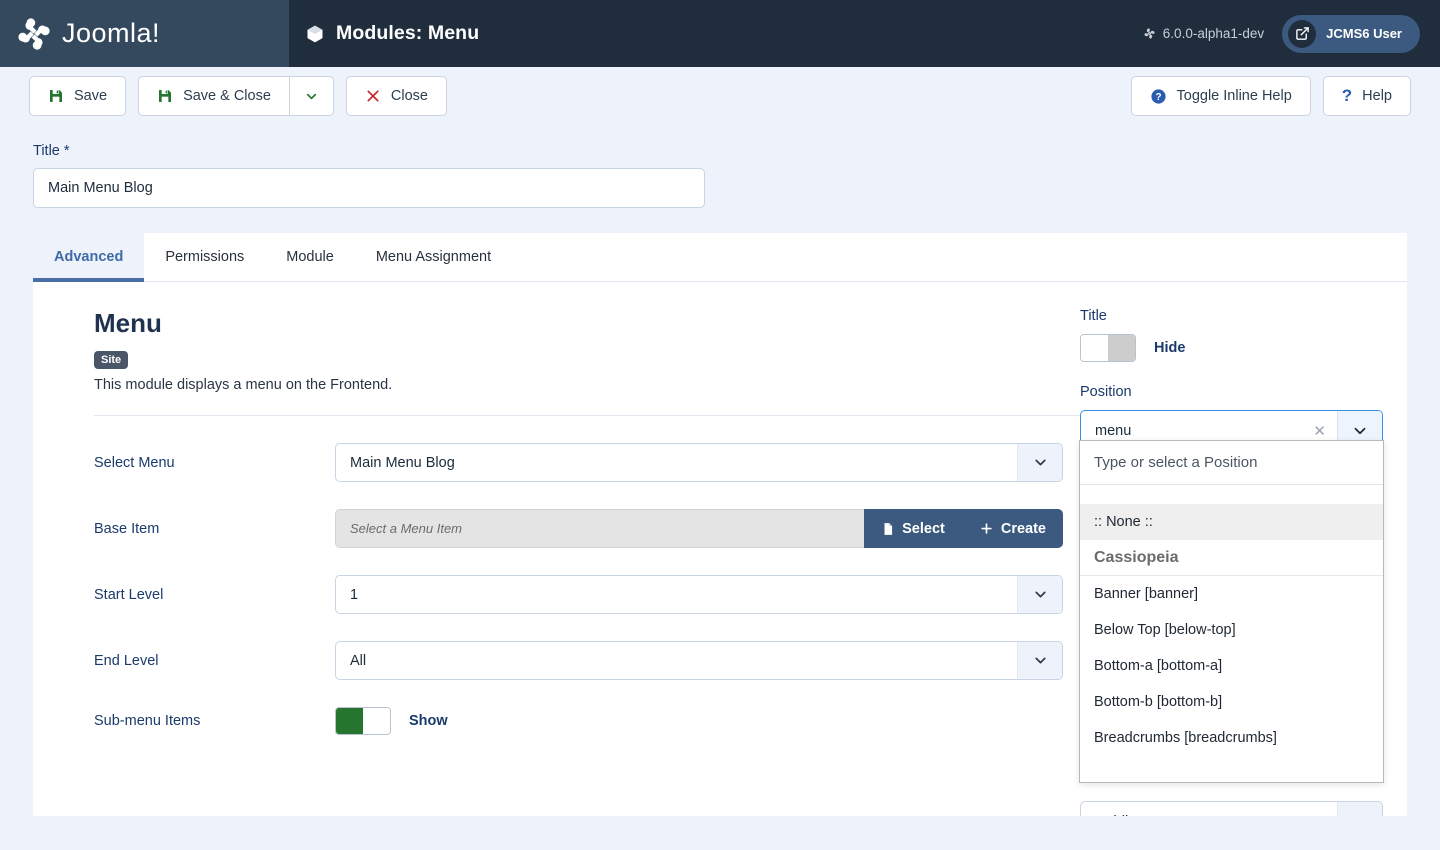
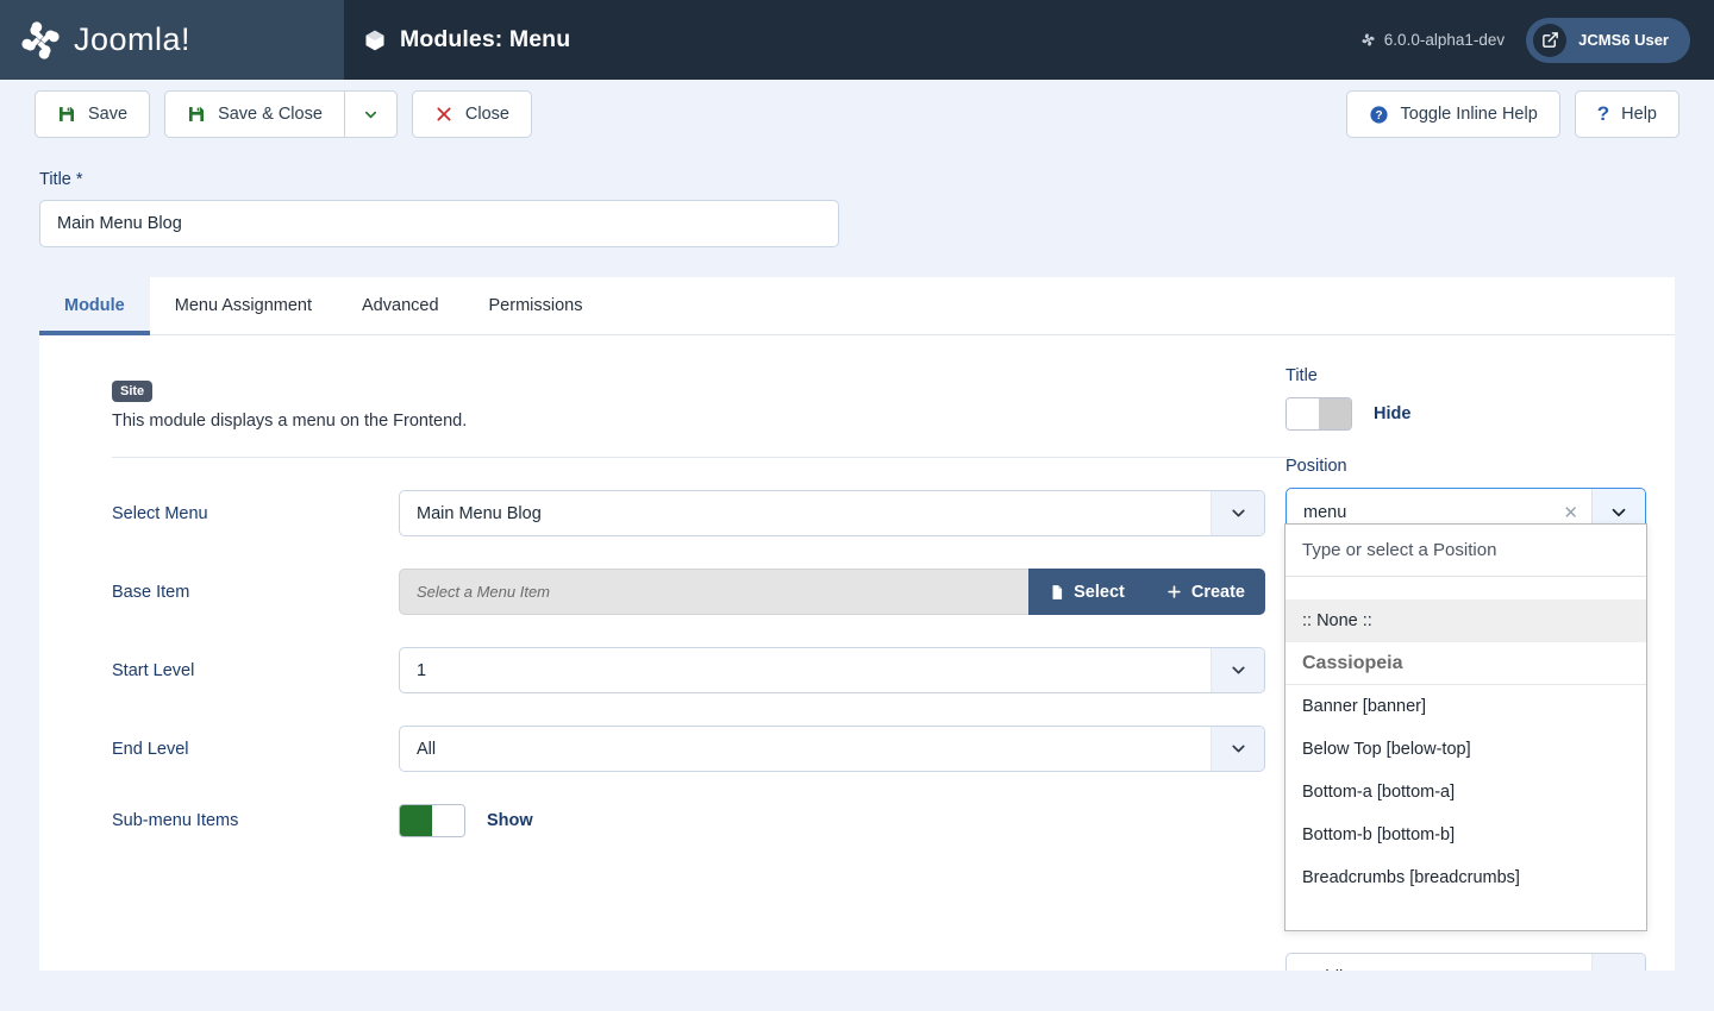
  Joomla!
  Modules: Menu
  6.0.0-alpha1-dev
  JCMS6 User
  Save
  Save & Close
  Close
  ?
  Toggle Inline Help
  ?
  Help
  Title *
  Main Menu Blog
- Advanced
+ Module
- Permissions
+ Menu Assignment
- Module
+ Advanced
- Menu Assignment
+ Permissions
- Menu
  Site
  This module displays a menu on the Frontend.
  Select Menu
  Main Menu Blog
  Base Item
  Select a Menu Item
  Select
  Create
  Start Level
  1
  End Level
  All
  Sub-menu Items
  Show
  Title
  Hide
  Position
  menu
  ✕
  Type or select a Position
  :: None ::
  Cassiopeia
  Banner [banner]
  Below Top [below-top]
  Bottom-a [bottom-a]
  Bottom-b [bottom-b]
  Breadcrumbs [breadcrumbs]
